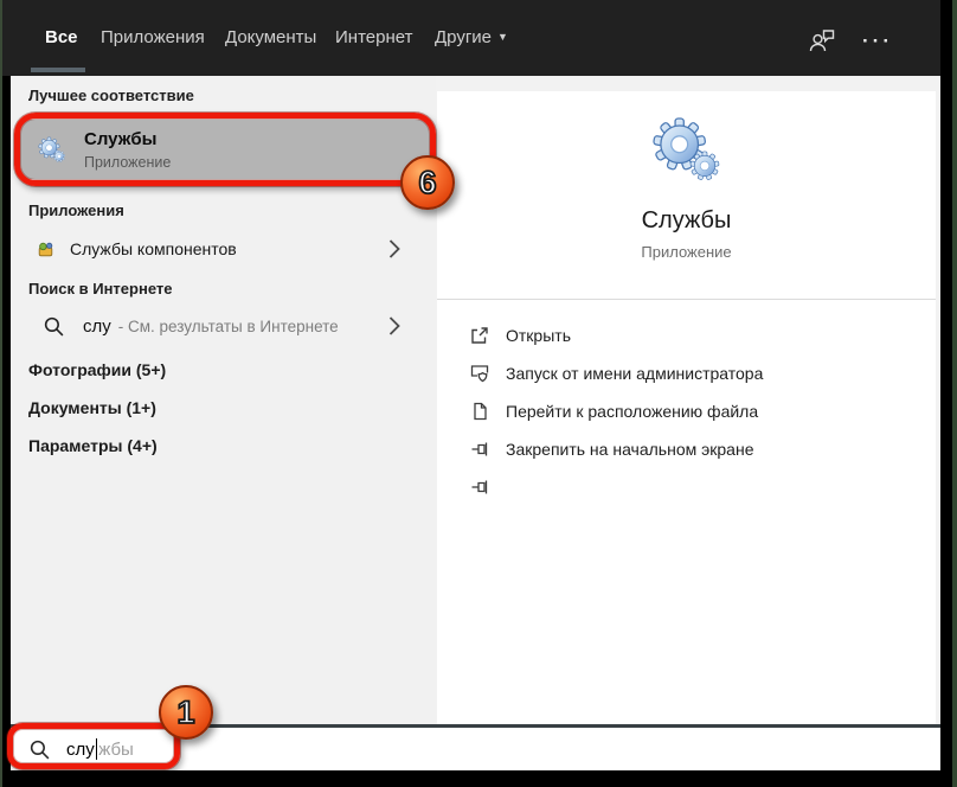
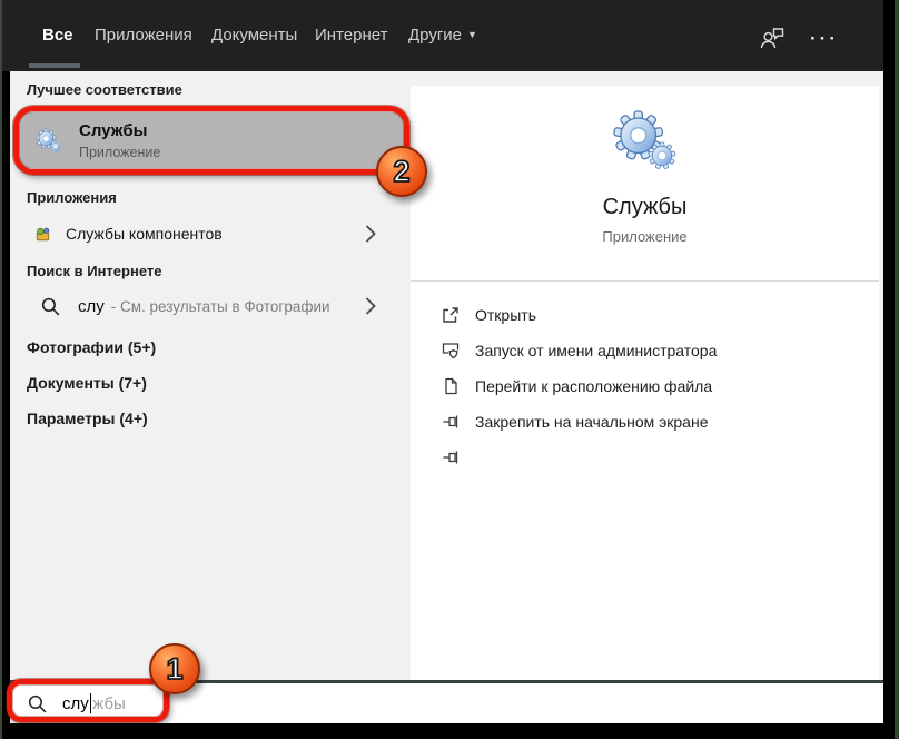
  Все
  Приложения
  Документы
  Интернет
  Другие ▼
  ···
  Лучшее соответствие
  Службы
  Приложение
  Приложения
  Службы компонентов
  Поиск в Интернете
  слу
- - См. результаты в Интернете
+ - См. результаты в Фотографии
  Фотографии (5+)
- Документы (1+)
+ Документы (7+)
  Параметры (4+)
  Службы
  Приложение
  Открыть
  Запуск от имени администратора
  Перейти к расположению файла
  Закрепить на начальном экране
  слу
  жбы
- 6
+ 2
  1
